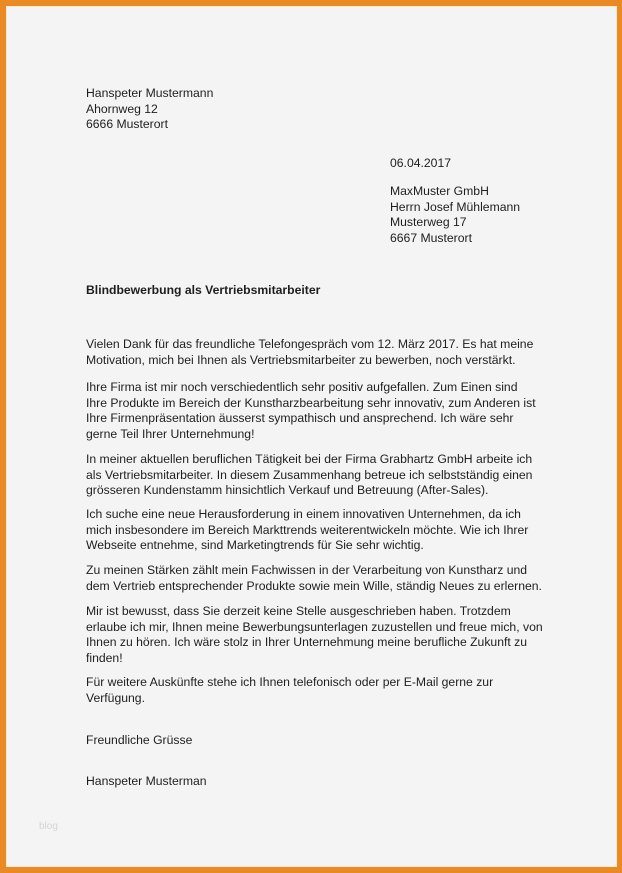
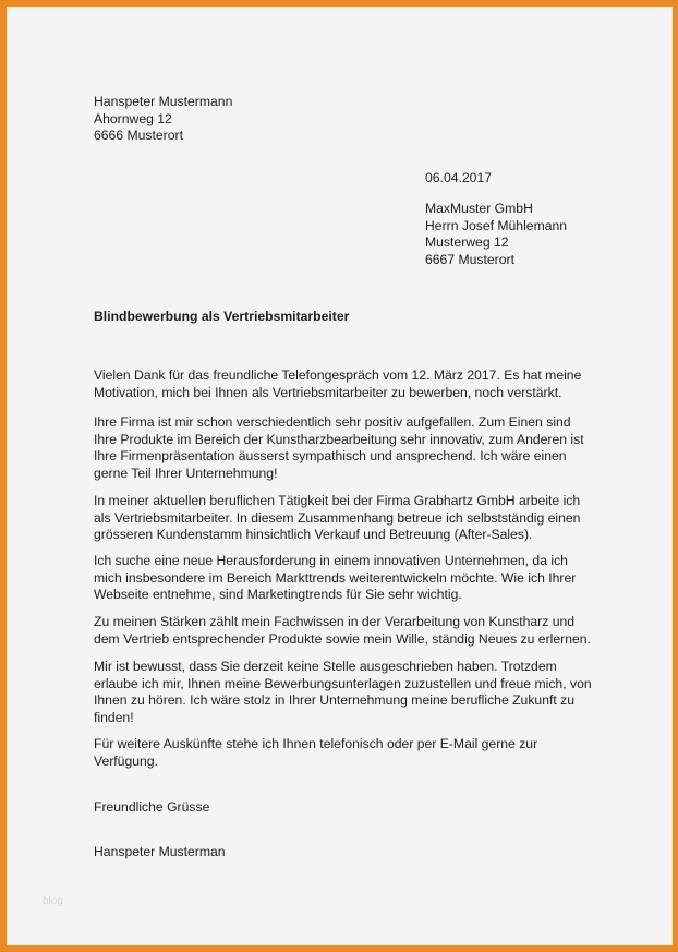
  Hanspeter Mustermann
  Ahornweg 12
  6666 Musterort
  06.04.2017
  MaxMuster GmbH
  Herrn Josef Mühlemann
- Musterweg 17
+ Musterweg 12
  6667 Musterort
  Blindbewerbung als Vertriebsmitarbeiter
  Vielen Dank für das freundliche Telefongespräch vom 12. März 2017. Es hat meine
  Motivation, mich bei Ihnen als Vertriebsmitarbeiter zu bewerben, noch verstärkt.
- Ihre Firma ist mir noch verschiedentlich sehr positiv aufgefallen. Zum Einen sind
+ Ihre Firma ist mir schon verschiedentlich sehr positiv aufgefallen. Zum Einen sind
  Ihre Produkte im Bereich der Kunstharzbearbeitung sehr innovativ, zum Anderen ist
- Ihre Firmenpräsentation äusserst sympathisch und ansprechend. Ich wäre sehr
+ Ihre Firmenpräsentation äusserst sympathisch und ansprechend. Ich wäre einen
  gerne Teil Ihrer Unternehmung!
  In meiner aktuellen beruflichen Tätigkeit bei der Firma Grabhartz GmbH arbeite ich
  als Vertriebsmitarbeiter. In diesem Zusammenhang betreue ich selbstständig einen
  grösseren Kundenstamm hinsichtlich Verkauf und Betreuung (After-Sales).
  Ich suche eine neue Herausforderung in einem innovativen Unternehmen, da ich
  mich insbesondere im Bereich Markttrends weiterentwickeln möchte. Wie ich Ihrer
  Webseite entnehme, sind Marketingtrends für Sie sehr wichtig.
  Zu meinen Stärken zählt mein Fachwissen in der Verarbeitung von Kunstharz und
  dem Vertrieb entsprechender Produkte sowie mein Wille, ständig Neues zu erlernen.
  Mir ist bewusst, dass Sie derzeit keine Stelle ausgeschrieben haben. Trotzdem
  erlaube ich mir, Ihnen meine Bewerbungsunterlagen zuzustellen und freue mich, von
  Ihnen zu hören. Ich wäre stolz in Ihrer Unternehmung meine berufliche Zukunft zu
  finden!
  Für weitere Auskünfte stehe ich Ihnen telefonisch oder per E-Mail gerne zur
  Verfügung.
  Freundliche Grüsse
  Hanspeter Musterman
  blog
